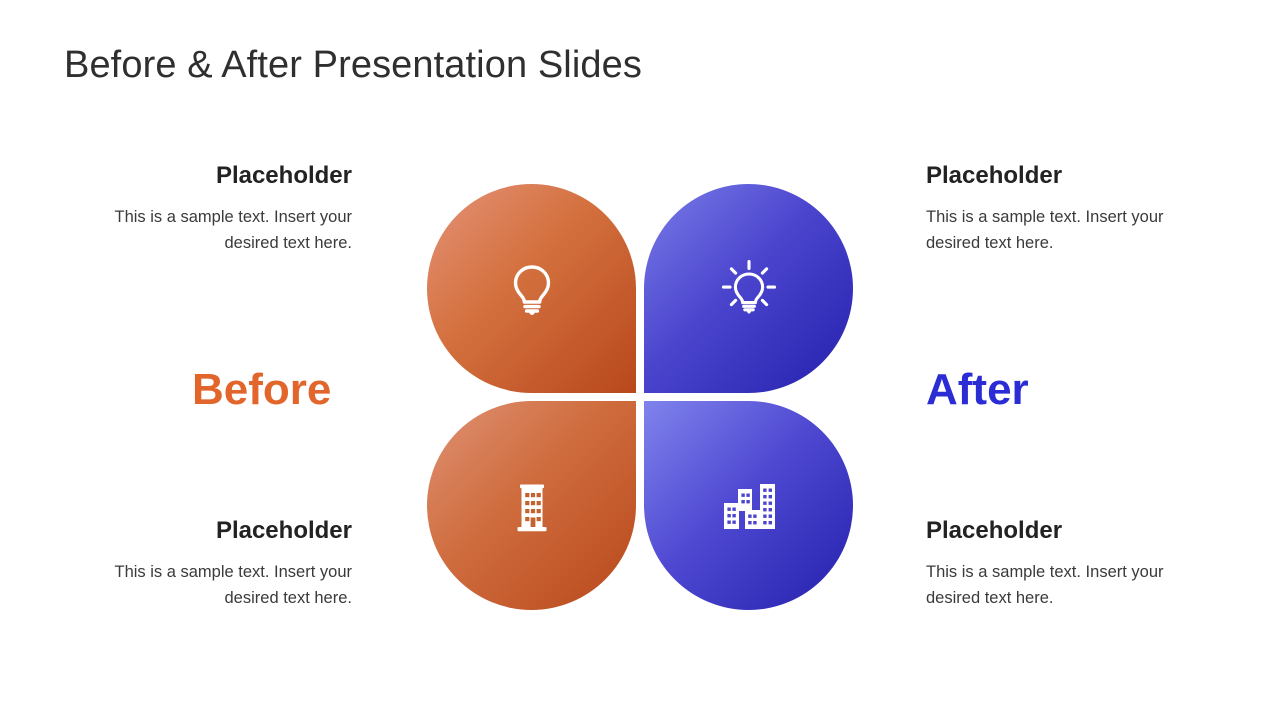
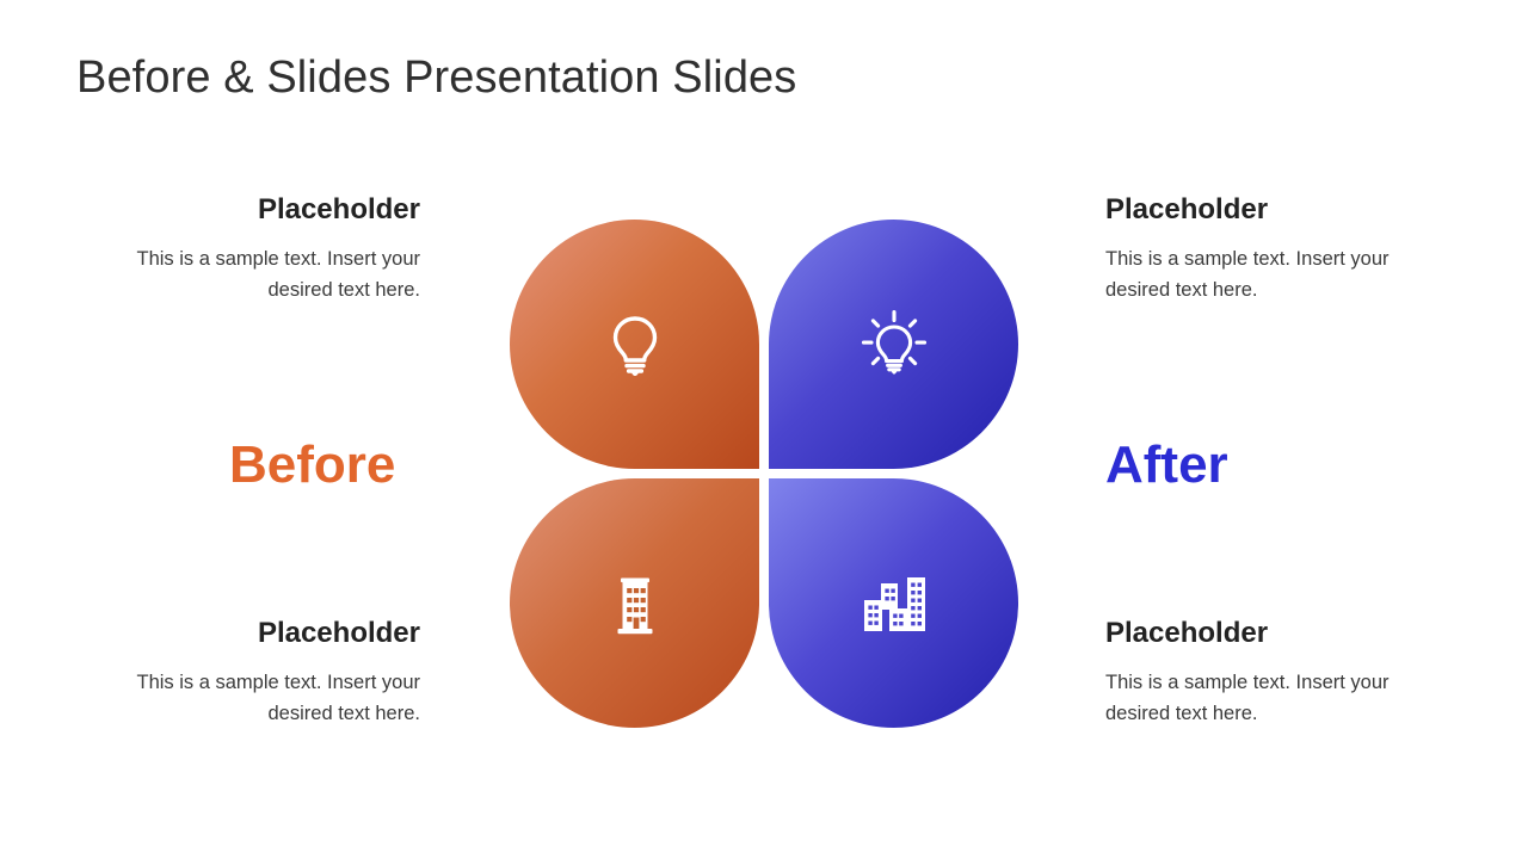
- Before & After Presentation Slides
+ Before & Slides Presentation Slides
  Placeholder
  This is a sample text. Insert your desired text here.
  Placeholder
  This is a sample text. Insert your desired text here.
  Placeholder
  This is a sample text. Insert your desired text here.
  Placeholder
  This is a sample text. Insert your desired text here.
  Before
  After
